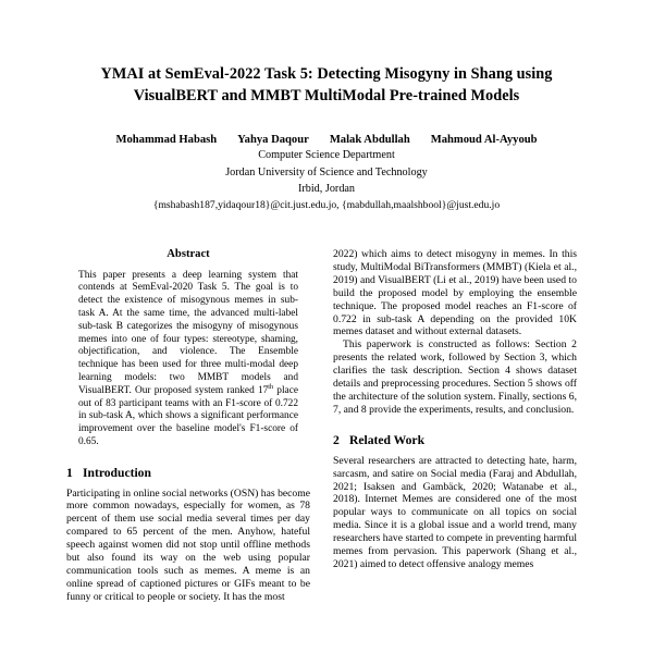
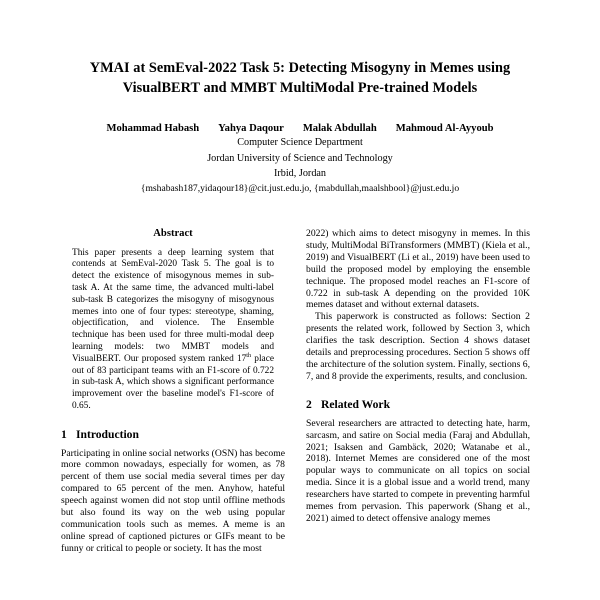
- YMAI at SemEval-2022 Task 5: Detecting Misogyny in Shang using
+ YMAI at SemEval-2022 Task 5: Detecting Misogyny in Memes using
  VisualBERT and MMBT MultiModal Pre-trained Models
  Mohammad Habash Yahya Daqour Malak Abdullah Mahmoud Al-Ayyoub
  Computer Science Department
  Jordan University of Science and Technology
  Irbid, Jordan
  {mshabash187,yidaqour18}@cit.just.edu.jo, {mabdullah,maalshbool}@just.edu.jo
  Abstract
  This paper presents a deep learning system that contends at SemEval-2020 Task 5. The goal is to detect the existence of misogynous memes in sub-task A. At the same time, the advanced multi-label sub-task B categorizes the misogyny of misogynous memes into one of four types: stereotype, shaming, objectification, and violence. The Ensemble technique has been used for three multi-modal deep learning models: two MMBT models and VisualBERT. Our proposed system ranked 17 place out of 83 participant teams with an F1-score of 0.722 in sub-task A, which shows a significant performance improvement over the baseline model's F1-score of 0.65.
  1 Introduction
  Participating in online social networks (OSN) has become more common nowadays, especially for women, as 78 percent of them use social media several times per day compared to 65 percent of the men. Anyhow, hateful speech against women did not stop until offline methods but also found its way on the web using popular communication tools such as memes. A meme is an online spread of captioned pictures or GIFs meant to be funny or critical to people or society. It has the most
  2022) which aims to detect misogyny in memes. In this study, MultiModal BiTransformers (MMBT) (Kiela et al., 2019) and VisualBERT (Li et al., 2019) have been used to build the proposed model by employing the ensemble technique. The proposed model reaches an F1-score of 0.722 in sub-task A depending on the provided 10K memes dataset and without external datasets.
  This paperwork is constructed as follows: Section 2 presents the related work, followed by Section 3, which clarifies the task description. Section 4 shows dataset details and preprocessing procedures. Section 5 shows off the architecture of the solution system. Finally, sections 6, 7, and 8 provide the experiments, results, and conclusion.
  2 Related Work
  Several researchers are attracted to detecting hate, harm, sarcasm, and satire on Social media (Faraj and Abdullah, 2021; Isaksen and Gambäck, 2020; Watanabe et al., 2018). Internet Memes are considered one of the most popular ways to communicate on all topics on social media. Since it is a global issue and a world trend, many researchers have started to compete in preventing harmful memes from pervasion. This paperwork (Shang et al., 2021) aimed to detect offensive analogy memes
